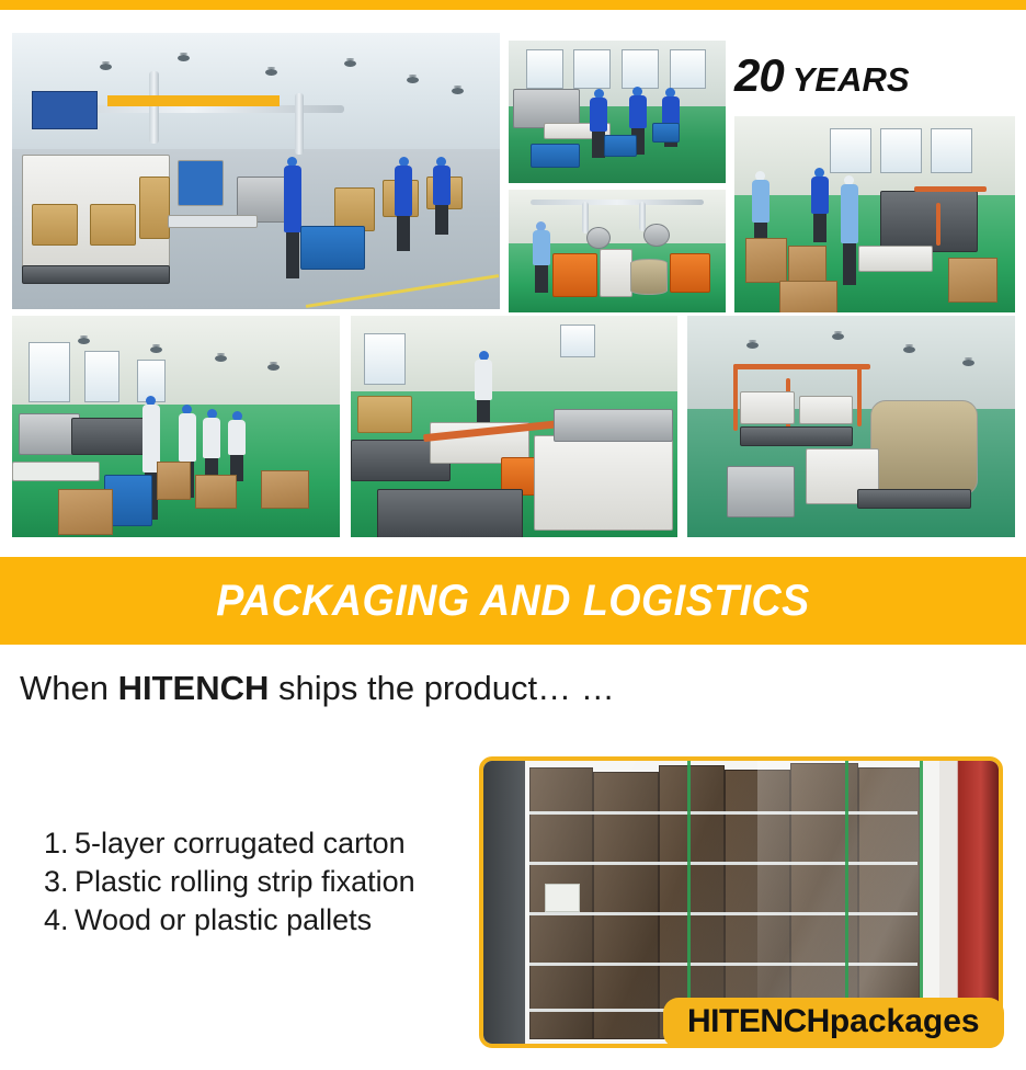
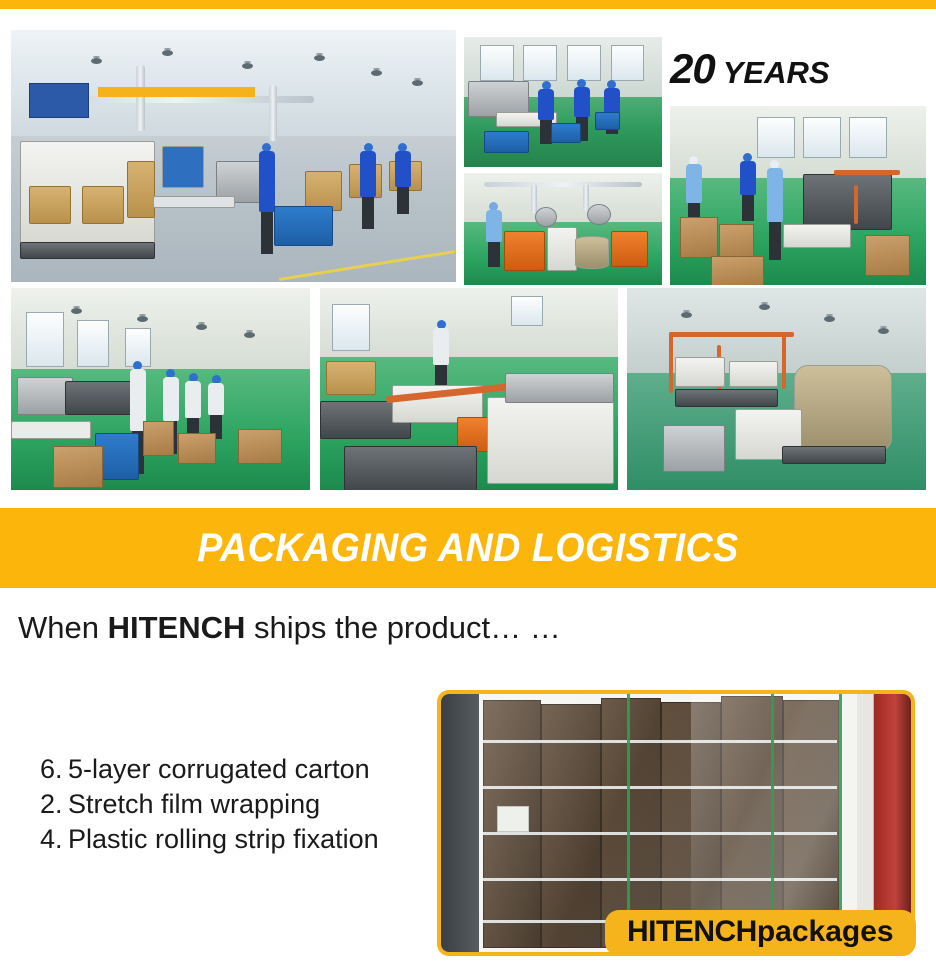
  20 YEARS
  PACKAGING AND LOGISTICS
  When HITENCH ships the product… …
- 1. 5-layer corrugated carton
+ 6. 5-layer corrugated carton
+ 2. Stretch film wrapping
- 3. Plastic rolling strip fixation
+ 4. Plastic rolling strip fixation
- 4. Wood or plastic pallets
  HITENCHpackages
